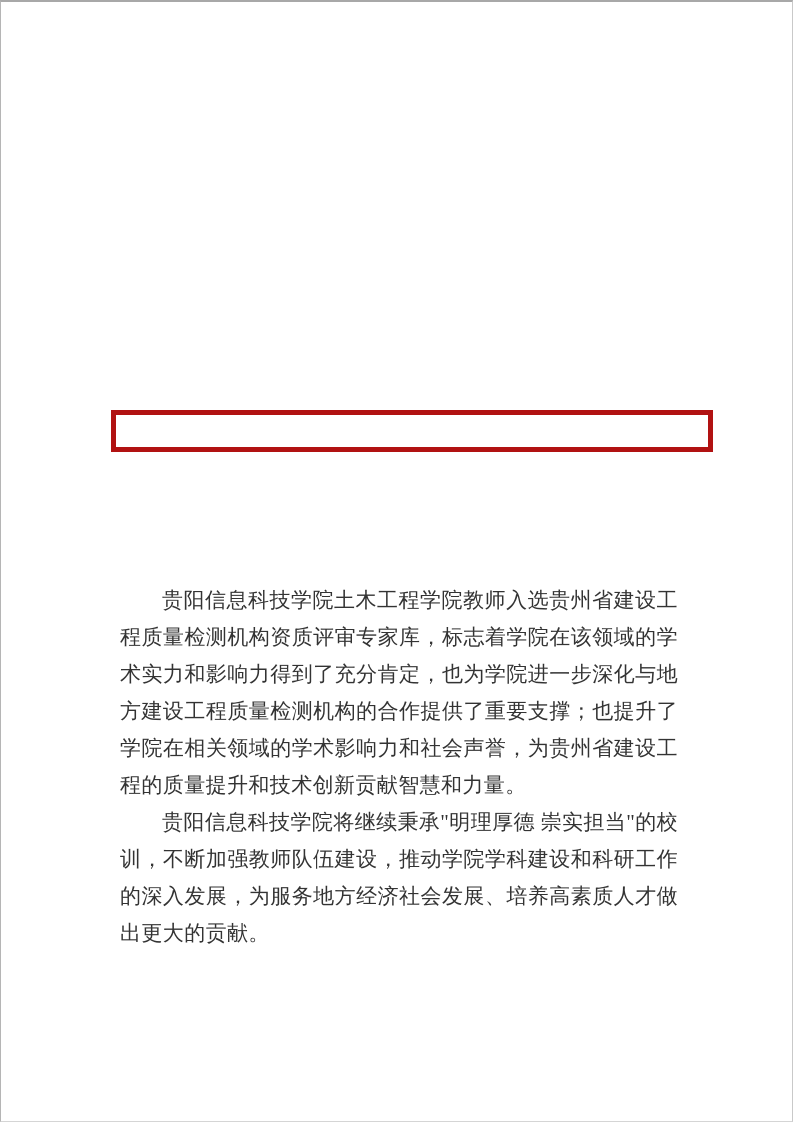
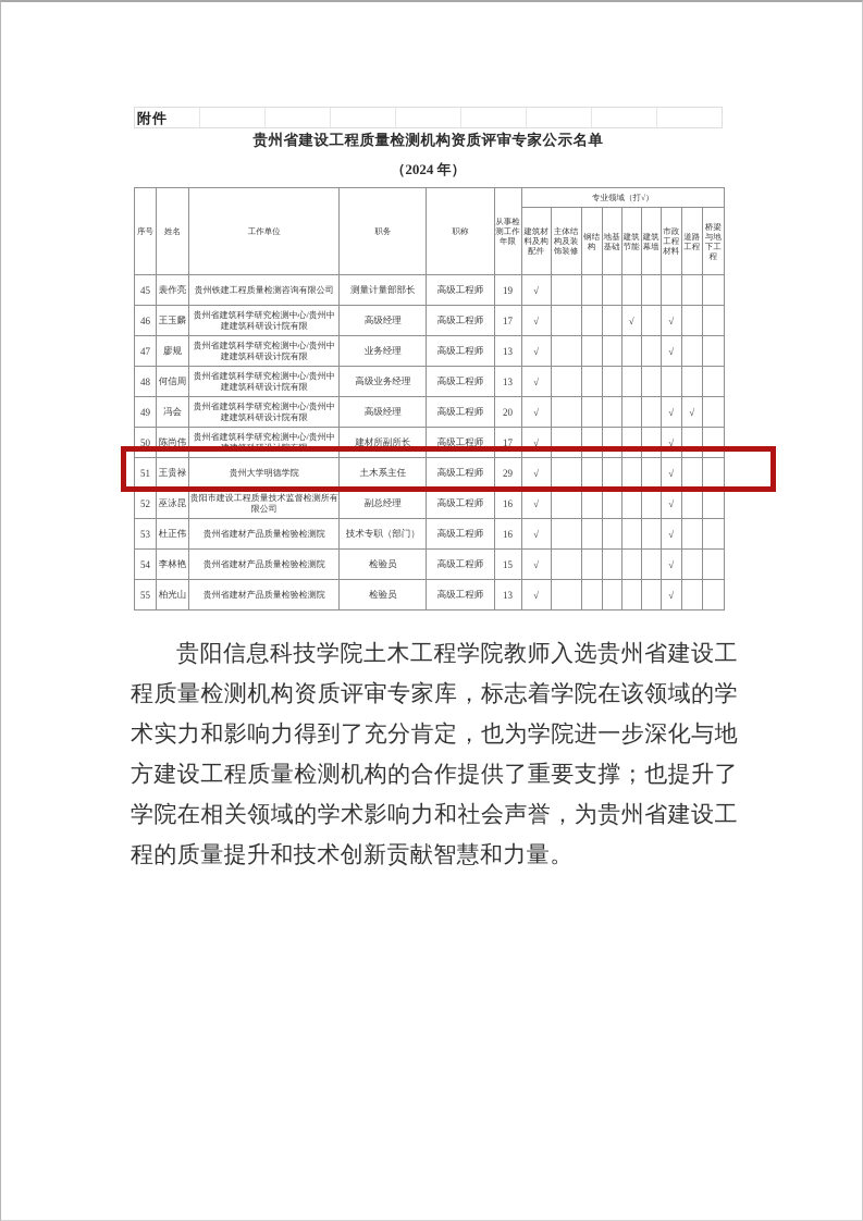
+ 附件
+ 贵州省建设工程质量检测机构资质评审专家公示名单
+ （2024 年）
+ 序号	姓名	工作单位	职务	职称	从事检测工作年限	专业领域（打√）
+ 建筑材料及构配件	主体结构及装饰装修	钢结构	地基基础	建筑节能	建筑幕墙	市政工程材料	道路工程	桥梁与地下工程
+ 45	裴作亮	贵州铁建工程质量检测咨询有限公司	测量计量部部长	高级工程师	19	√
+ 46	王玉麟	贵州省建筑科学研究检测中心/贵州中建建筑科研设计院有限	高级经理	高级工程师	17	√				√		√
+ 47	廖规	贵州省建筑科学研究检测中心/贵州中建建筑科研设计院有限	业务经理	高级工程师	13	√						√
+ 48	何信周	贵州省建筑科学研究检测中心/贵州中建建筑科研设计院有限	高级业务经理	高级工程师	13	√
+ 49	冯会	贵州省建筑科学研究检测中心/贵州中建建筑科研设计院有限	高级经理	高级工程师	20	√						√	√
+ 50	陈尚伟	贵州省建筑科学研究检测中心/贵州中建建筑科研设计院有限	建材所副所长	高级工程师	17	√						√
+ 51	王贵禄	贵州大学明德学院	土木系主任	高级工程师	29	√						√
+ 52	巫泳昆	贵阳市建设工程质量技术监督检测所有限公司	副总经理	高级工程师	16	√						√
+ 53	杜正伟	贵州省建材产品质量检验检测院	技术专职（部门）	高级工程师	16	√						√
+ 54	李林艳	贵州省建材产品质量检验检测院	检验员	高级工程师	15	√						√
+ 55	柏光山	贵州省建材产品质量检验检测院	检验员	高级工程师	13	√						√
  贵阳信息科技学院土木工程学院教师入选贵州省建设工程质量检测机构资质评审专家库，标志着学院在该领域的学术实力和影响力得到了充分肯定，也为学院进一步深化与地方建设工程质量检测机构的合作提供了重要支撑；也提升了学院在相关领域的学术影响力和社会声誉，为贵州省建设工程的质量提升和技术创新贡献智慧和力量。
- 贵阳信息科技学院将继续秉承"明理厚德 崇实担当"的校训，不断加强教师队伍建设，推动学院学科建设和科研工作的深入发展，为服务地方经济社会发展、培养高素质人才做出更大的贡献。
